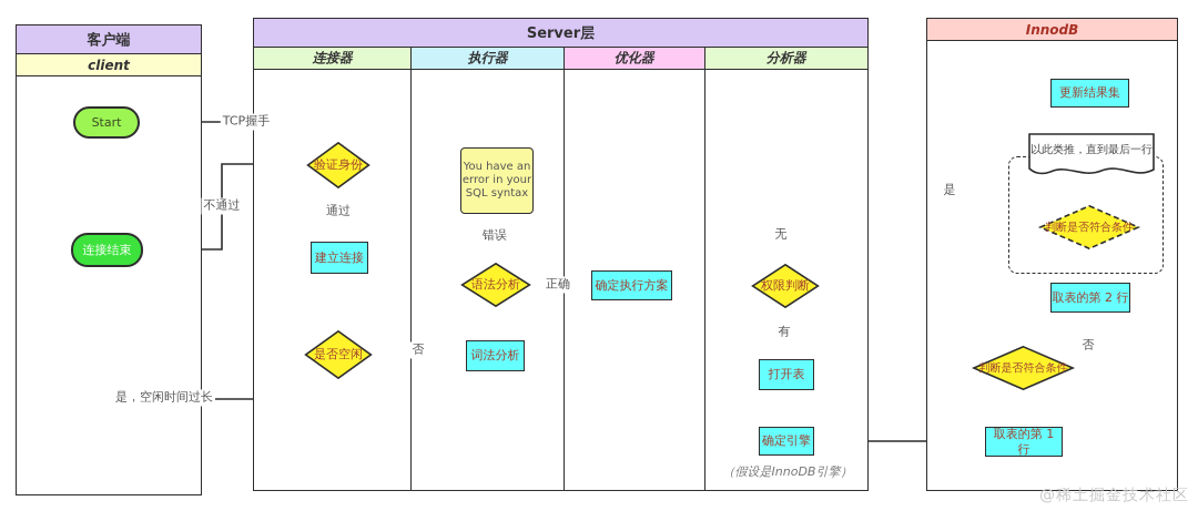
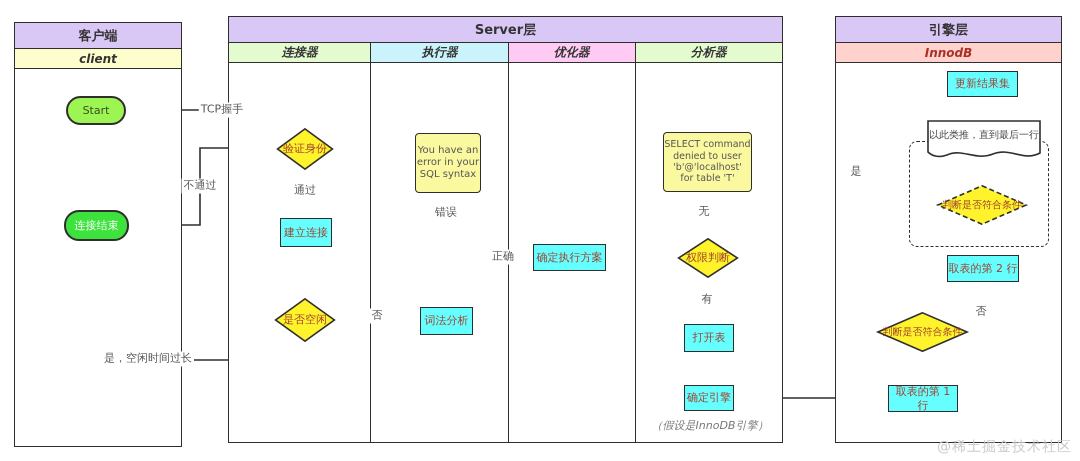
  客户端
  client
  Server层
  连接器
  执行器
  优化器
  分析器
+ 引擎层
  InnodB
  Start
  连接结束
  验证身份
  建立连接
  是否空闲
  You have an
  error in your
  SQL syntax
- 语法分析
  词法分析
  确定执行方案
+ SELECT command
+ denied to user
+ 'b'@'localhost'
+ for table 'T'
  权限判断
  打开表
  确定引擎
  （假设是InnoDB引擎）
  更新结果集
  以此类推，直到最后一行
  判断是否符合条件
  取表的第 2 行
  判断是否符合条件
  取表的第 1 行
  TCP握手
  通过
  不通过
  是，空闲时间过长
  否
  错误
  正确
  无
  有
  否
  是
  @稀土掘金技术社区
